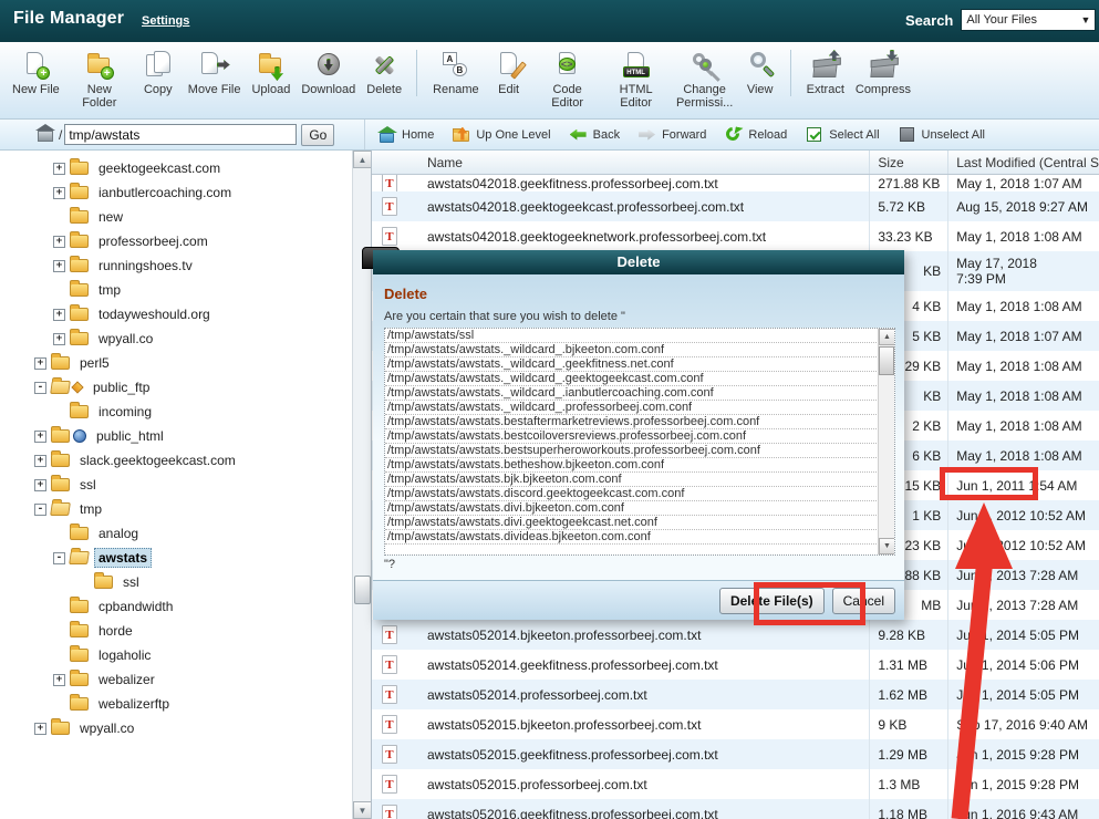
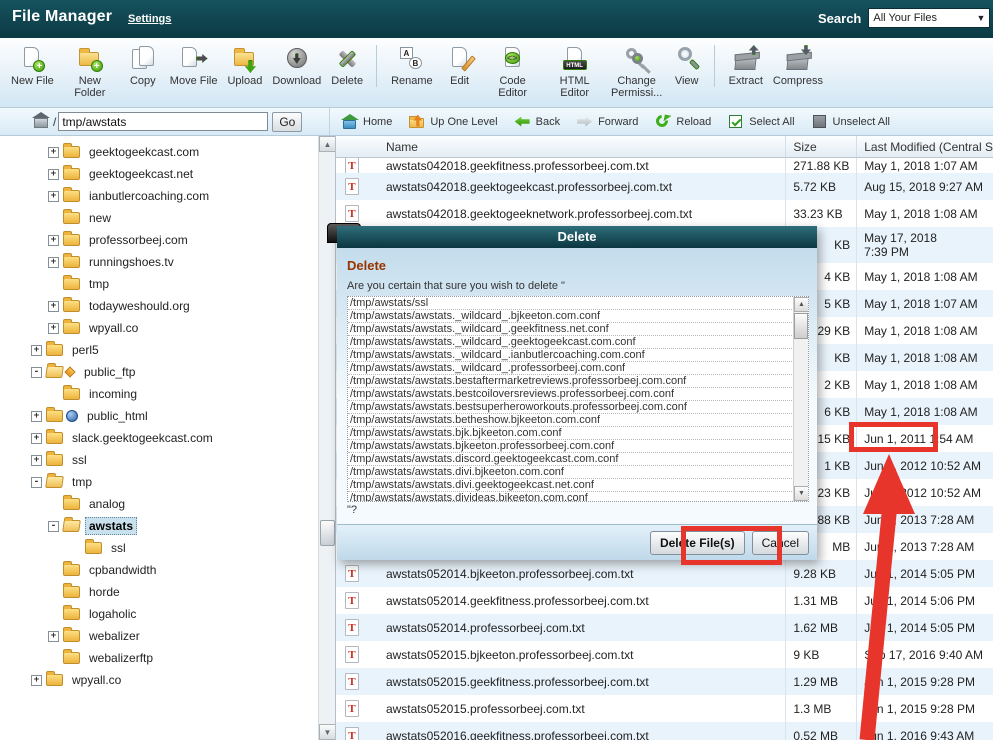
  File Manager
  Settings
  Search
  All Your Files
  ▼
  New File
  New Folder
  Copy
  Move File
  Upload
  Download
  Delete
  Rename
  Edit
  Code Editor
  HTML Editor
  Change Permissi...
  View
  Extract
  Compress
  /
  tmp/awstats
  Go
  Home
  Up One Level
  Back
  Forward
  Reload
  Select All
  Unselect All
  geektogeekcast.com
+ geektogeekcast.net
  ianbutlercoaching.com
  new
  professorbeej.com
  runningshoes.tv
  tmp
  todayweshould.org
  wpyall.co
  perl5
  public_ftp
  incoming
  public_html
  slack.geektogeekcast.com
  ssl
  tmp
  analog
  awstats
  ssl
  cpbandwidth
  horde
  logaholic
  webalizer
  webalizerftp
  wpyall.co
  ▲
  ▼
  Name
  Size
  Last Modified (Central S
  awstats042018.geekfitness.professorbeej.com.txt
  271.88 KB
  May 1, 2018 1:07 AM
  awstats042018.geektogeekcast.professorbeej.com.txt
  5.72 KB
  Aug 15, 2018 9:27 AM
  awstats042018.geektogeeknetwork.professorbeej.com.txt
  33.23 KB
  May 1, 2018 1:08 AM
  KB
  May 17, 2018 7:39 PM
  4 KB
  May 1, 2018 1:08 AM
  5 KB
  May 1, 2018 1:07 AM
  29 KB
  May 1, 2018 1:08 AM
  KB
  May 1, 2018 1:08 AM
  2 KB
  May 1, 2018 1:08 AM
  6 KB
  May 1, 2018 1:08 AM
  15 KB
  Jun 1, 2011 1:54 AM
  1 KB
  Jun, 2012 10:52 AM
  23 KB
  88 KB
  Jun 2013 7:28 AM
  MB
  Ju, 2013 7:28 AM
  awstats052014.bjkeeton.professorbeej.com.txt
  9.28 KB
  Ju, 2014 5:05 PM
  awstats052014.geekfitness.professorbeej.com.txt
  1.31 MB
  J 1, 2014 5:06 PM
  awstats052014.professorbeej.com.txt
  1.62 MB
  J 1, 2014 5:05 PM
  awstats052015.bjkeeton.professorbeej.com.txt
  9 KB
  17, 2016 9:40 AM
  awstats052015.geekfitness.professorbeej.com.txt
  1.29 MB
  1, 2015 9:28 PM
  awstats052015.professorbeej.com.txt
  1.3 MB
  n 1, 2015 9:28 PM
  awstats052016.geekfitness.professorbeej.com.txt
- 1.18 MB
+ 0.52 MB
  n 1, 2016 9:43 AM
  Delete
  Delete
  Are you certain that sure you wish to delete "
  /tmp/awstats/ssl
  /tmp/awstats/awstats._wildcard_.bjkeeton.com.conf
  /tmp/awstats/awstats._wildcard_.geekfitness.net.conf
  /tmp/awstats/awstats._wildcard_.geektogeekcast.com.conf
  /tmp/awstats/awstats._wildcard_.ianbutlercoaching.com.conf
  /tmp/awstats/awstats._wildcard_.professorbeej.com.conf
  /tmp/awstats/awstats.bestaftermarketreviews.professorbeej.com.conf
  /tmp/awstats/awstats.bestcoiloversreviews.professorbeej.com.conf
  /tmp/awstats/awstats.bestsuperheroworkouts.professorbeej.com.conf
  /tmp/awstats/awstats.betheshow.bjkeeton.com.conf
  /tmp/awstats/awstats.bjk.bjkeeton.com.conf
+ /tmp/awstats/awstats.bjkeeton.professorbeej.com.conf
  /tmp/awstats/awstats.discord.geektogeekcast.com.conf
  /tmp/awstats/awstats.divi.bjkeeton.com.conf
  /tmp/awstats/awstats.divi.geektogeekcast.net.conf
  /tmp/awstats/awstats.divideas.bjkeeton.com.conf
  "?
  Delete File(s)
  Cancel
